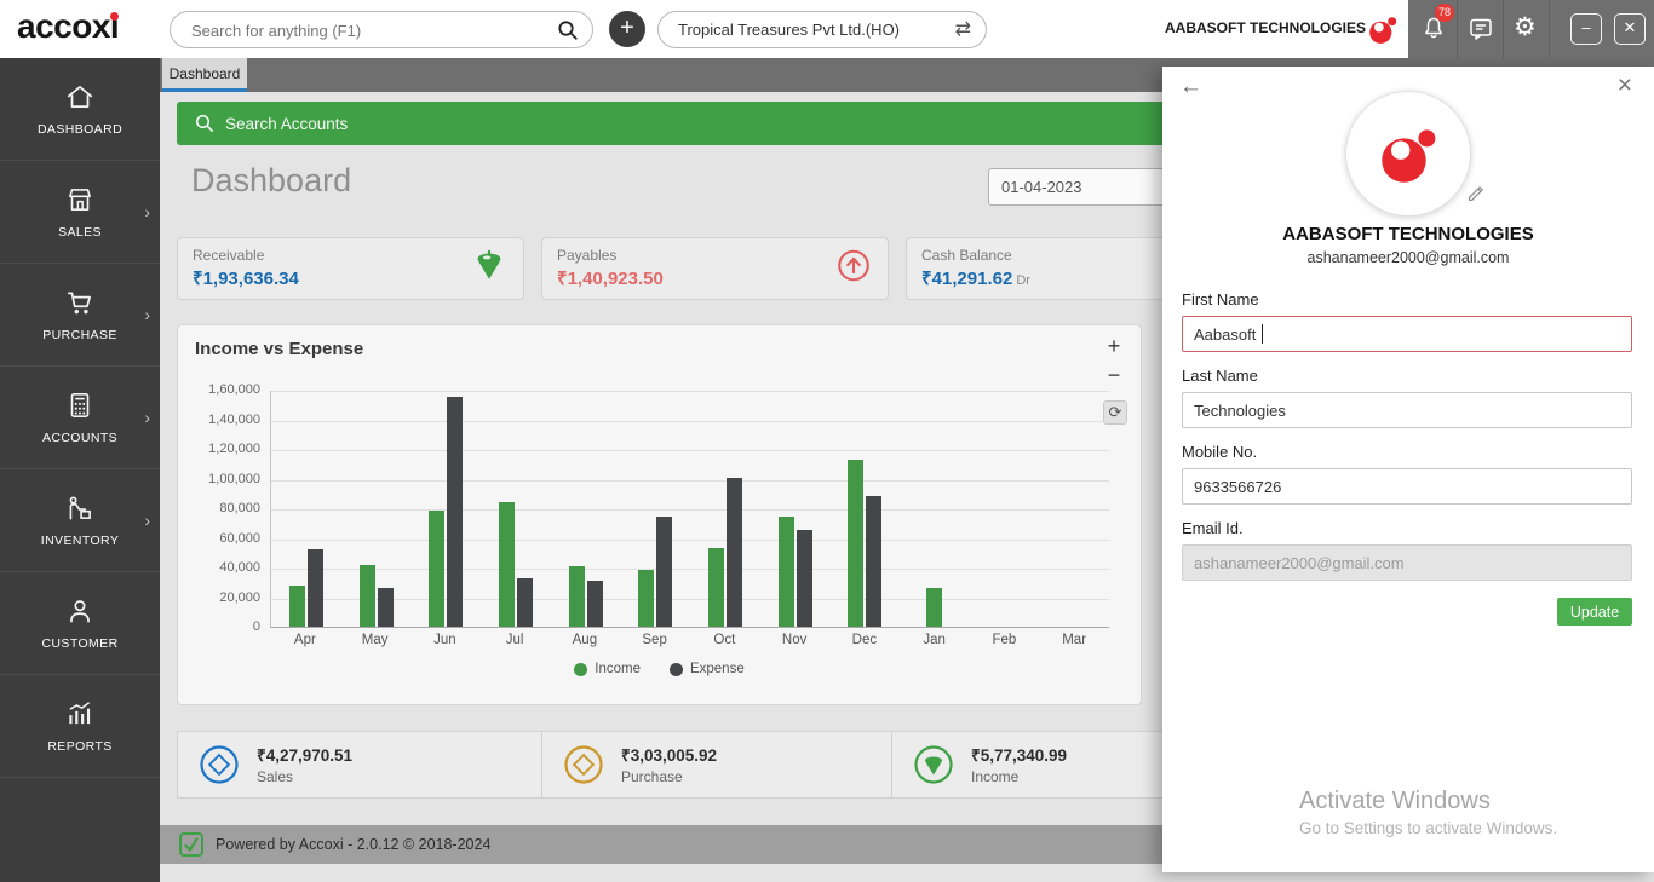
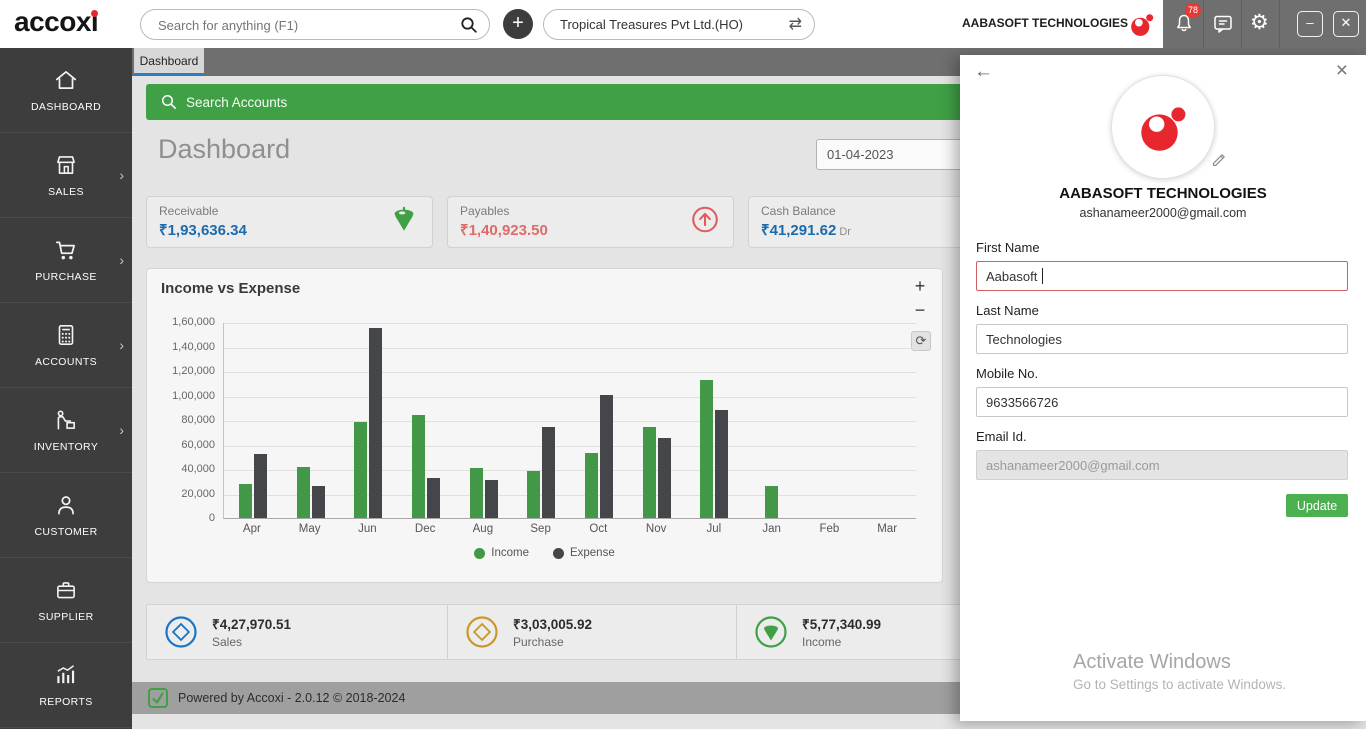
  accoxi
  Search for anything (F1)
  +
  Tropical Treasures Pvt Ltd.(HO)
  ⇄
  AABASOFT TECHNOLOGIES
  78
  ⚙
  –
  ✕
  DASHBOARD
  SALES
  ›
  PURCHASE
  ›
  ACCOUNTS
  ›
  INVENTORY
  ›
  CUSTOMER
+ SUPPLIER
  REPORTS
  Dashboard
  Search Accounts
  Dashboard
  01-04-2023
  Receivable
  ₹1,93,636.34
  Payables
  ₹1,40,923.50
  Cash Balance
  ₹41,291.62 Dr
  Income vs Expense
  +
  −
  ⟳
  1,60,000
  1,40,000
  1,20,000
  1,00,000
  80,000
  60,000
  40,000
  20,000
  0
  Apr
  May
  Jun
- Jul
+ Dec
  Aug
  Sep
  Oct
  Nov
- Dec
+ Jul
  Jan
  Feb
  Mar
  Income
  Expense
  ₹4,27,970.51
  Sales
  ₹3,03,005.92
  Purchase
  ₹5,77,340.99
  Income
  Powered by Accoxi - 2.0.12 © 2018-2024
  ←
  ×
  AABASOFT TECHNOLOGIES
  ashanameer2000@gmail.com
  First Name
  Aabasoft
  Last Name
  Technologies
  Mobile No.
  9633566726
  Email Id.
  ashanameer2000@gmail.com
  Update
  Activate Windows
  Go to Settings to activate Windows.
